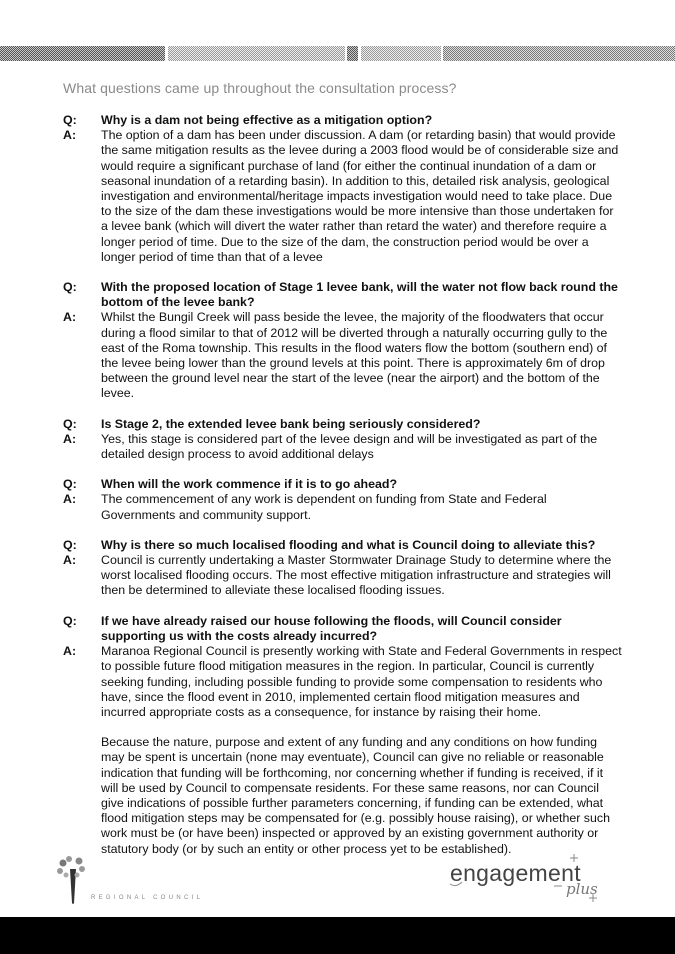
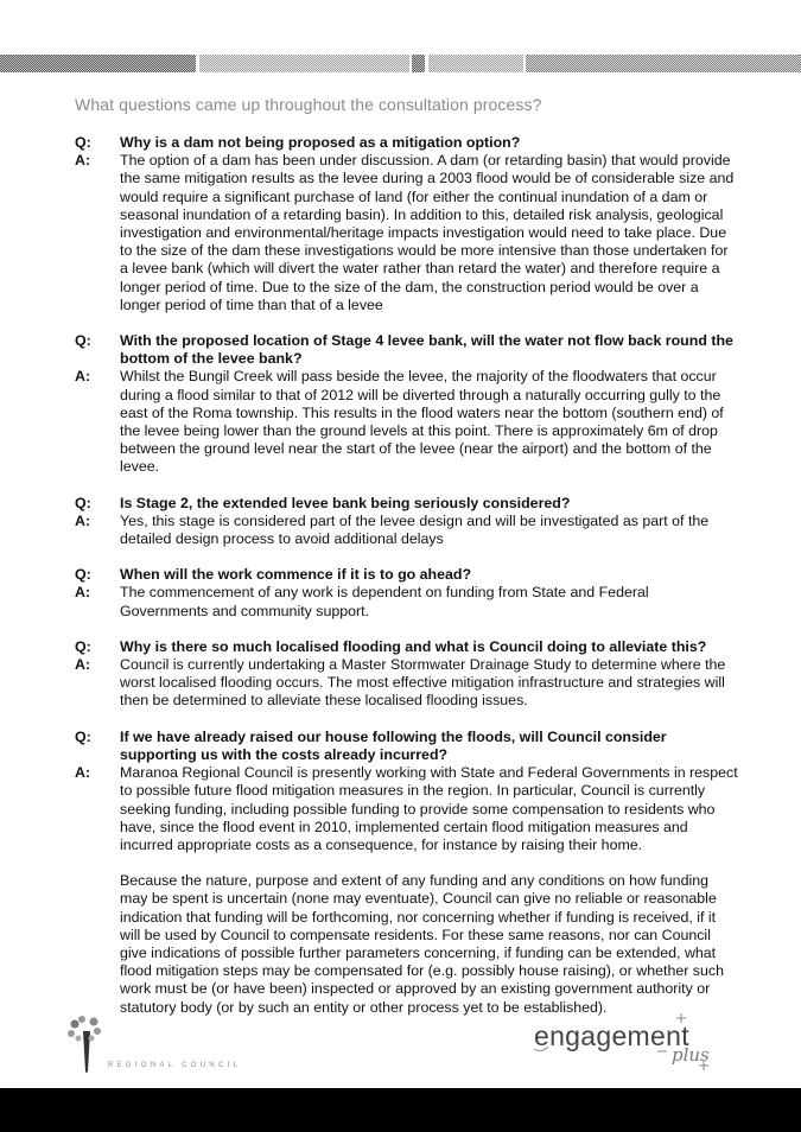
  What questions came up throughout the consultation process?
  Q:
- Why is a dam not being effective as a mitigation option?
+ Why is a dam not being proposed as a mitigation option?
  A:
  The option of a dam has been under discussion. A dam (or retarding basin) that would provide the same mitigation results as the levee during a 2003 flood would be of considerable size and would require a significant purchase of land (for either the continual inundation of a dam or seasonal inundation of a retarding basin). In addition to this, detailed risk analysis, geological investigation and environmental/heritage impacts investigation would need to take place. Due to the size of the dam these investigations would be more intensive than those undertaken for a levee bank (which will divert the water rather than retard the water) and therefore require a longer period of time. Due to the size of the dam, the construction period would be over a longer period of time than that of a levee
  Q:
- With the proposed location of Stage 1 levee bank, will the water not flow back round the bottom of the levee bank?
+ With the proposed location of Stage 4 levee bank, will the water not flow back round the bottom of the levee bank?
  A:
- Whilst the Bungil Creek will pass beside the levee, the majority of the floodwaters that occur during a flood similar to that of 2012 will be diverted through a naturally occurring gully to the east of the Roma township. This results in the flood waters flow the bottom (southern end) of the levee being lower than the ground levels at this point. There is approximately 6m of drop between the ground level near the start of the levee (near the airport) and the bottom of the levee.
+ Whilst the Bungil Creek will pass beside the levee, the majority of the floodwaters that occur during a flood similar to that of 2012 will be diverted through a naturally occurring gully to the east of the Roma township. This results in the flood waters near the bottom (southern end) of the levee being lower than the ground levels at this point. There is approximately 6m of drop between the ground level near the start of the levee (near the airport) and the bottom of the levee.
  Q:
  Is Stage 2, the extended levee bank being seriously considered?
  A:
  Yes, this stage is considered part of the levee design and will be investigated as part of the detailed design process to avoid additional delays
  Q:
  When will the work commence if it is to go ahead?
  A:
  The commencement of any work is dependent on funding from State and Federal Governments and community support.
  Q:
  Why is there so much localised flooding and what is Council doing to alleviate this?
  A:
  Council is currently undertaking a Master Stormwater Drainage Study to determine where the worst localised flooding occurs. The most effective mitigation infrastructure and strategies will then be determined to alleviate these localised flooding issues.
  Q:
  If we have already raised our house following the floods, will Council consider supporting us with the costs already incurred?
  A:
  Maranoa Regional Council is presently working with State and Federal Governments in respect to possible future flood mitigation measures in the region. In particular, Council is currently seeking funding, including possible funding to provide some compensation to residents who have, since the flood event in 2010, implemented certain flood mitigation measures and incurred appropriate costs as a consequence, for instance by raising their home.
  Because the nature, purpose and extent of any funding and any conditions on how funding may be spent is uncertain (none may eventuate), Council can give no reliable or reasonable indication that funding will be forthcoming, nor concerning whether if funding is received, if it will be used by Council to compensate residents. For these same reasons, nor can Council give indications of possible further parameters concerning, if funding can be extended, what flood mitigation steps may be compensated for (e.g. possibly house raising), or whether such work must be (or have been) inspected or approved by an existing government authority or statutory body (or by such an entity or other process yet to be established).
  engagement
  plus
